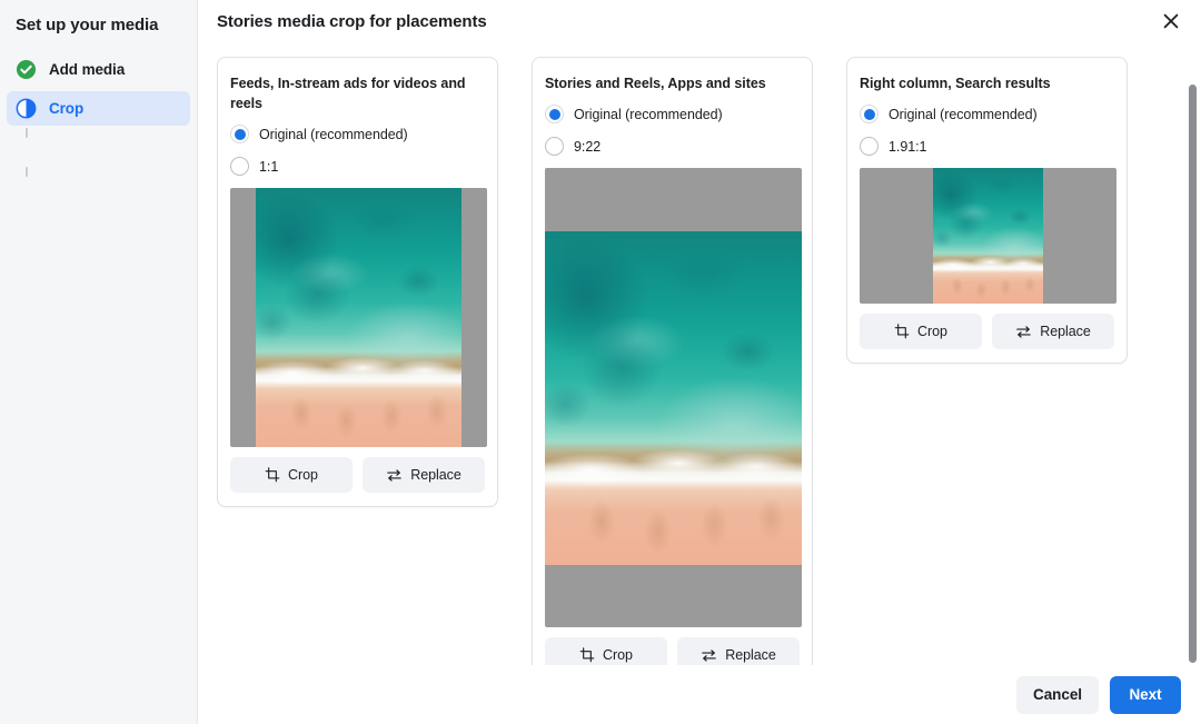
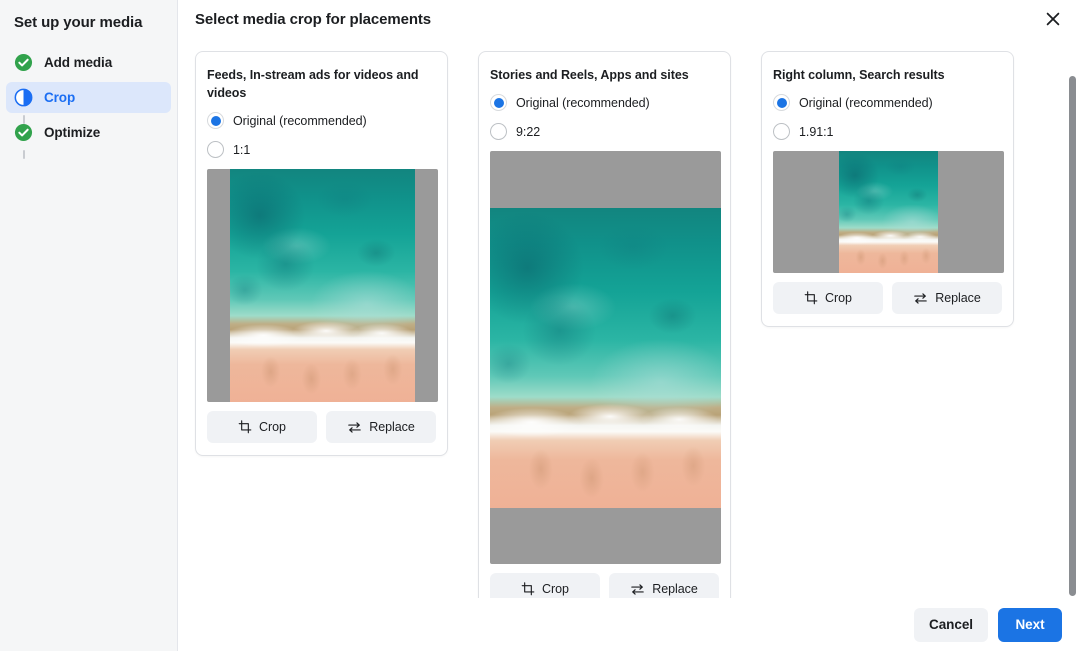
  Set up your media
  Add media
  Crop
+ Optimize
- Stories media crop for placements
+ Select media crop for placements
- Feeds, In-stream ads for videos and reels
+ Feeds, In-stream ads for videos and videos
  Original (recommended)
  1:1
  Crop
  Replace
  Stories and Reels, Apps and sites
  Original (recommended)
  9:22
  Crop
  Replace
  Right column, Search results
  Original (recommended)
  1.91:1
  Crop
  Replace
  Cancel
  Next
